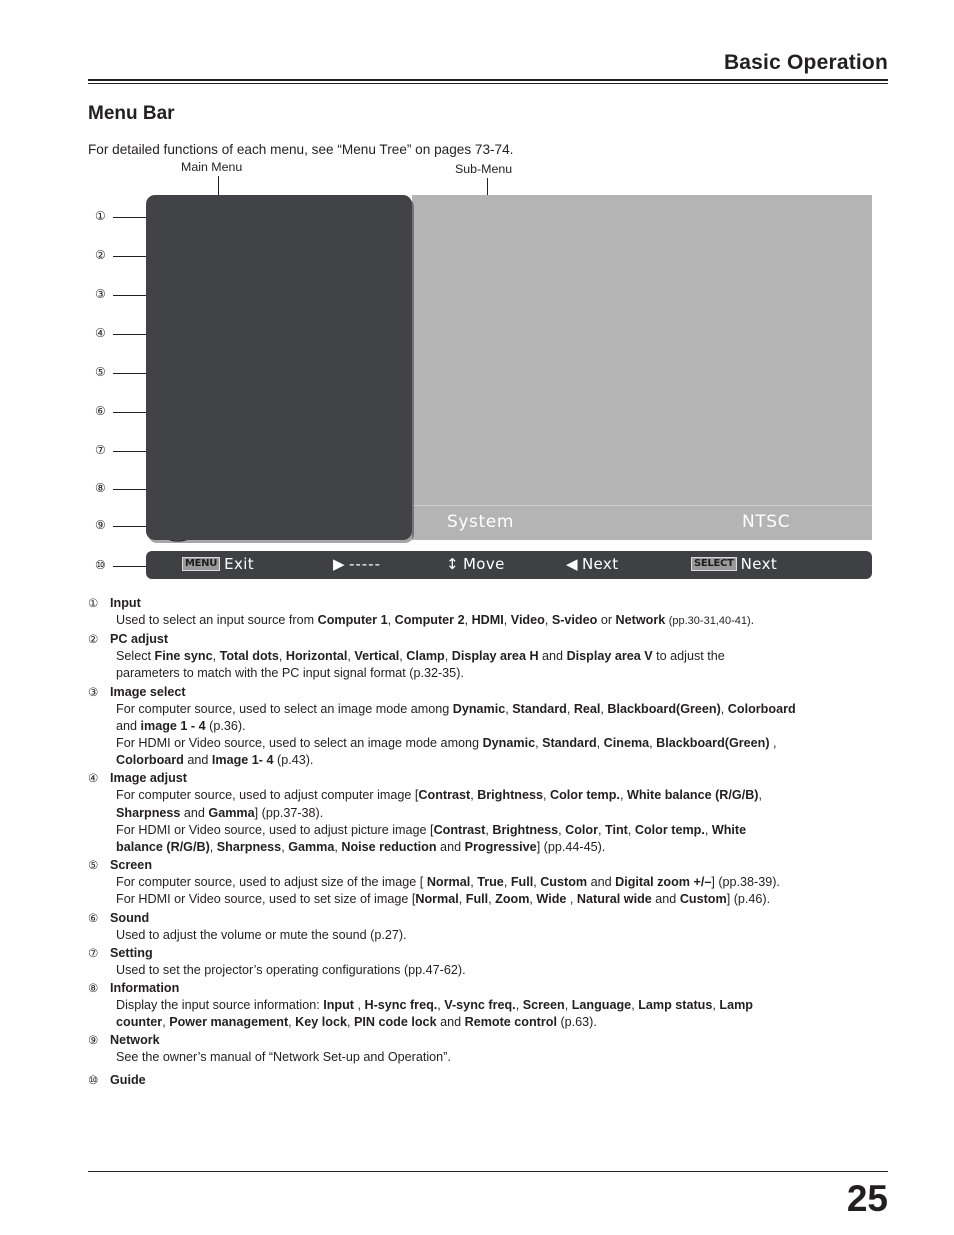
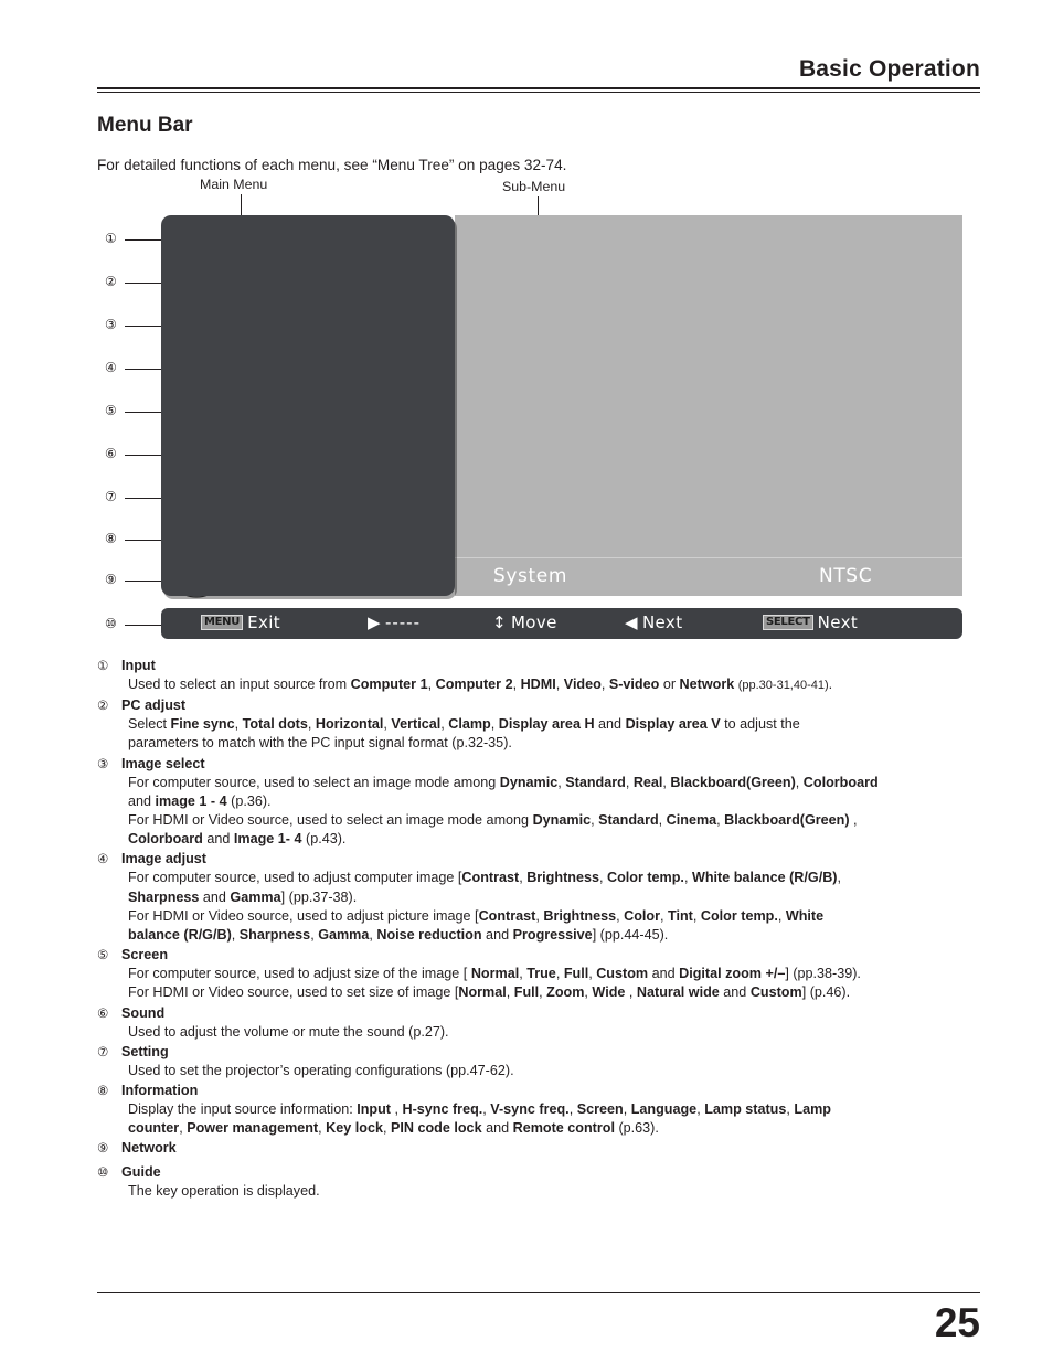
  Basic Operation
  Menu Bar
- For detailed functions of each menu, see “Menu Tree” on pages 73-74.
+ For detailed functions of each menu, see “Menu Tree” on pages 32-74.
  Main Menu
  Sub-Menu
  ①
  ②
  ③
  ④
  ⑤
  ⑥
  ⑦
  ⑧
  ⑨
  ⑩
  System
  NTSC
  MENU
  Exit
  ▶
  -----
  ↕
  Move
  ◀
  Next
  SELECT
  Next
  ①
  Input
  Used to select an input source from Computer 1, Computer 2, HDMI, Video, S-video or Network (pp.30-31,40-41).
  ②
  PC adjust
  Select Fine sync, Total dots, Horizontal, Vertical, Clamp, Display area H and Display area V to adjust the
  parameters to match with the PC input signal format (p.32-35).
  ③
  Image select
  For computer source, used to select an image mode among Dynamic, Standard, Real, Blackboard(Green), Colorboard
  and image 1 - 4 (p.36).
  For HDMI or Video source, used to select an image mode among Dynamic, Standard, Cinema, Blackboard(Green) ,
  Colorboard and Image 1- 4 (p.43).
  ④
  Image adjust
  For computer source, used to adjust computer image [Contrast, Brightness, Color temp., White balance (R/G/B),
  Sharpness and Gamma] (pp.37-38).
  For HDMI or Video source, used to adjust picture image [Contrast, Brightness, Color, Tint, Color temp., White
  balance (R/G/B), Sharpness, Gamma, Noise reduction and Progressive] (pp.44-45).
  ⑤
  Screen
  For computer source, used to adjust size of the image [ Normal, True, Full, Custom and Digital zoom +/–] (pp.38-39).
  For HDMI or Video source, used to set size of image [Normal, Full, Zoom, Wide , Natural wide and Custom] (p.46).
  ⑥
  Sound
  Used to adjust the volume or mute the sound (p.27).
  ⑦
  Setting
  Used to set the projector’s operating configurations (pp.47-62).
  ⑧
  Information
  Display the input source information: Input , H-sync freq., V-sync freq., Screen, Language, Lamp status, Lamp
  counter, Power management, Key lock, PIN code lock and Remote control (p.63).
  ⑨
  Network
- See the owner’s manual of “Network Set-up and Operation”.
  ⑩
  Guide
+ The key operation is displayed.
  25
